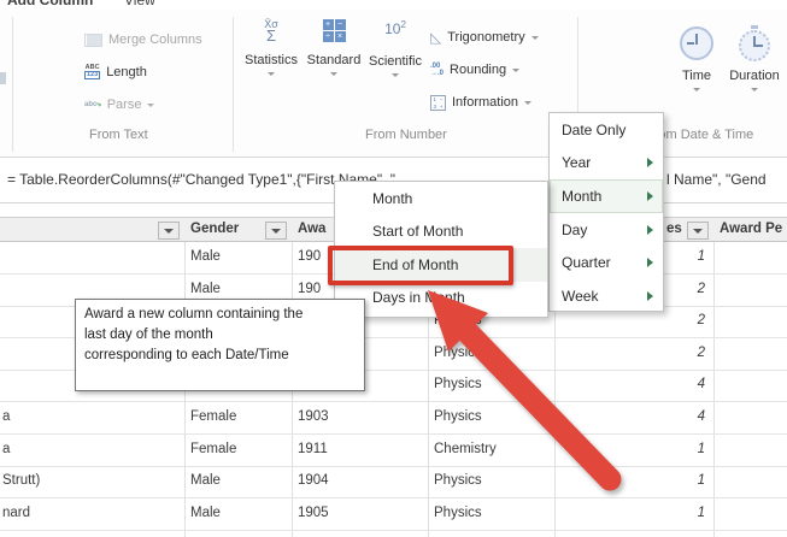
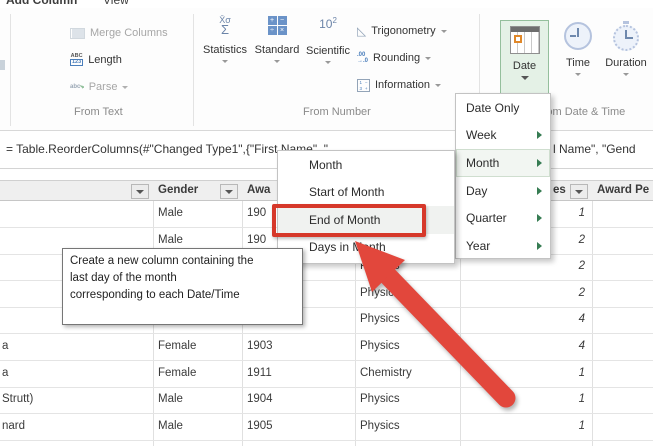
  Add Column
  View
  Merge Columns
  Length
  Parse
  From Text
  X̄σ
  Σ
  Statistics
  Standard
  102
  Scientific
  ◺
  Trigonometry
  Rounding
  Information
  From Number
+ Date
  Time
  Duration
  m Date & Time
  = Table.ReorderColumns(#"Changed Type1",{"First Name", "
  l Name", "Gend
  Gender
  Awa
  es
  Award Pe
  Male
  190
  1
  Male
  190
  2
  2
  Physic
  2
  Physics
  4
  a
  Female
  1903
  Physics
  4
  a
  Female
  1911
  Chemistry
  1
  Strutt)
  Male
  1904
  Physics
  1
  nard
  Male
  1905
  Physics
  1
  Date Only
- Year
+ Week
  Month
  Day
  Quarter
- Week
+ Year
  Month
  Start of Month
  End of Month
  Days innth
- Award a new column containing the
+ Create a new column containing the
  last day of the month
  corresponding to each Date/Time
